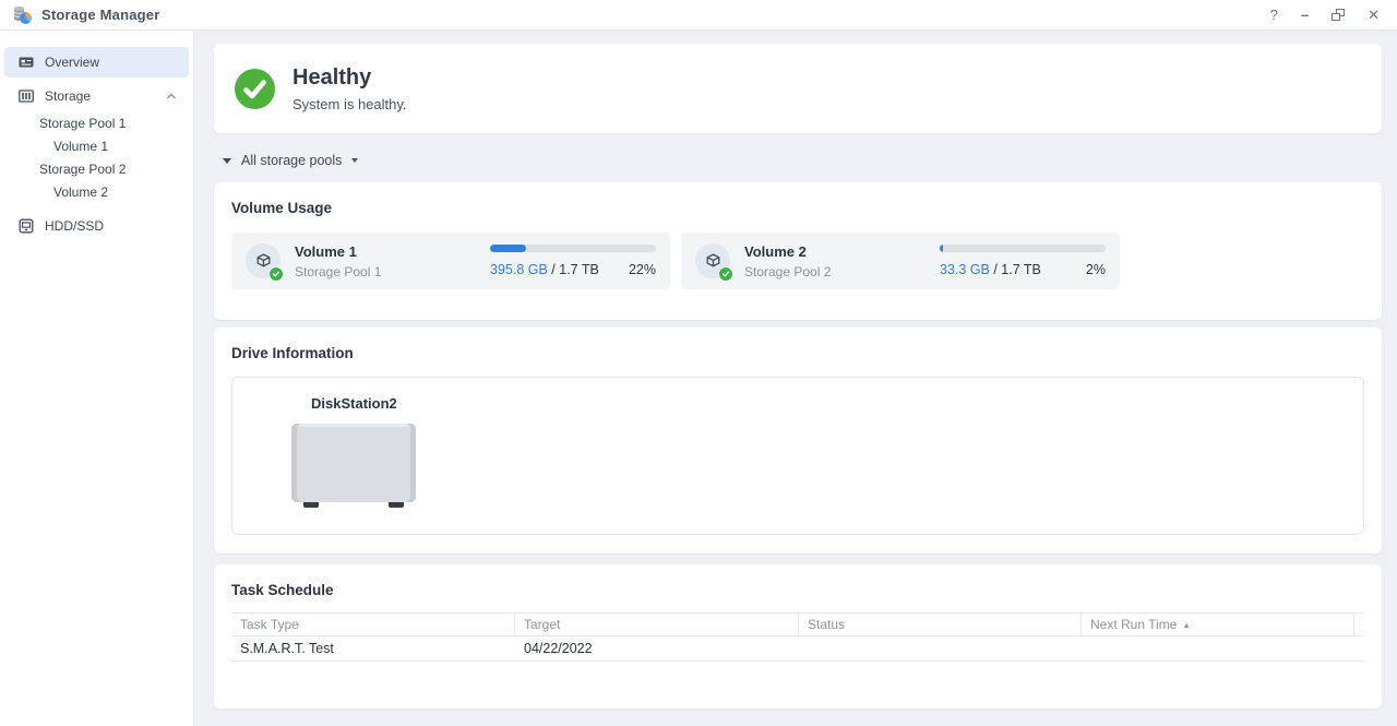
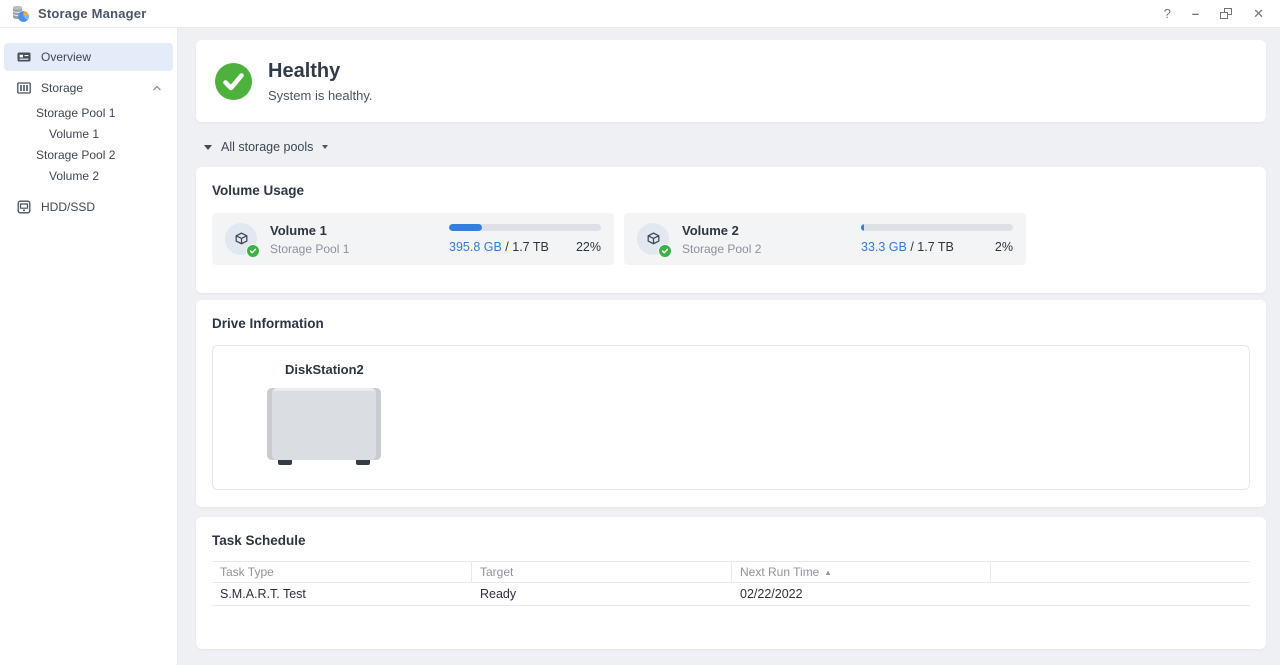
  Storage Manager
  ?
  –
  ✕
  Overview
  Storage
  Storage Pool 1
  Volume 1
  Storage Pool 2
  Volume 2
  HDD/SSD
  Healthy
  System is healthy.
  All storage pools
  Volume Usage
  Volume 1
  Storage Pool 1
  395.8 GB
  /
  1.7 TB
  22%
  Volume 2
  Storage Pool 2
  33.3 GB
  /
  1.7 TB
  2%
  Drive Information
  DiskStation2
  Task Schedule
  Task Type
  Target
- Status
  Next Run Time
  ▲
  S.M.A.R.T. Test
+ Ready
- 04/22/2022
+ 02/22/2022
